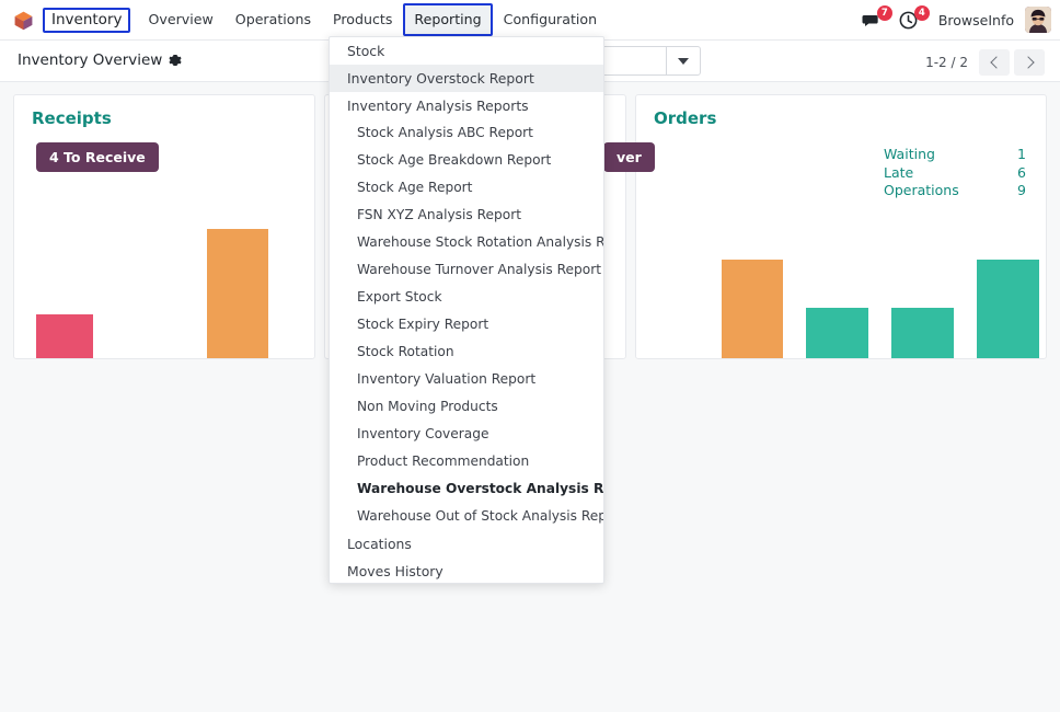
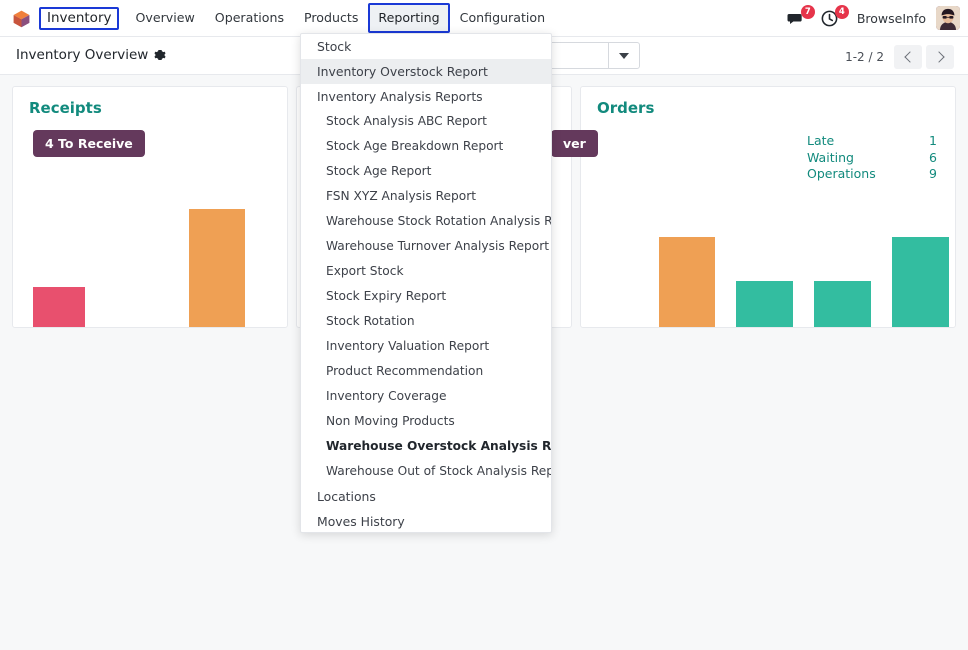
  Inventory
  Overview
  Operations
  Products
  Reporting
  Configuration
  7
  4
  BrowseInfo
  Inventory Overview
  1-2 / 2
  Receipts
  4 To Receive
  Orders
  ver
- Waiting
+ Late
  1
- Late
+ Waiting
  6
  Operations
  9
  Stock
  Inventory Overstock Report
  Inventory Analysis Reports
  Stock Analysis ABC Report
  Stock Age Breakdown Report
  Stock Age Report
  FSN XYZ Analysis Report
  Warehouse Stock Rotation Analysis R
  Warehouse Turnover Analysis Report
  Export Stock
  Stock Expiry Report
  Stock Rotation
  Inventory Valuation Report
- Non Moving Products
+ Product Recommendation
  Inventory Coverage
- Product Recommendation
+ Non Moving Products
  Warehouse Overstock Analysis R
  Warehouse Out of Stock Analysis Rep
  Locations
  Moves History
